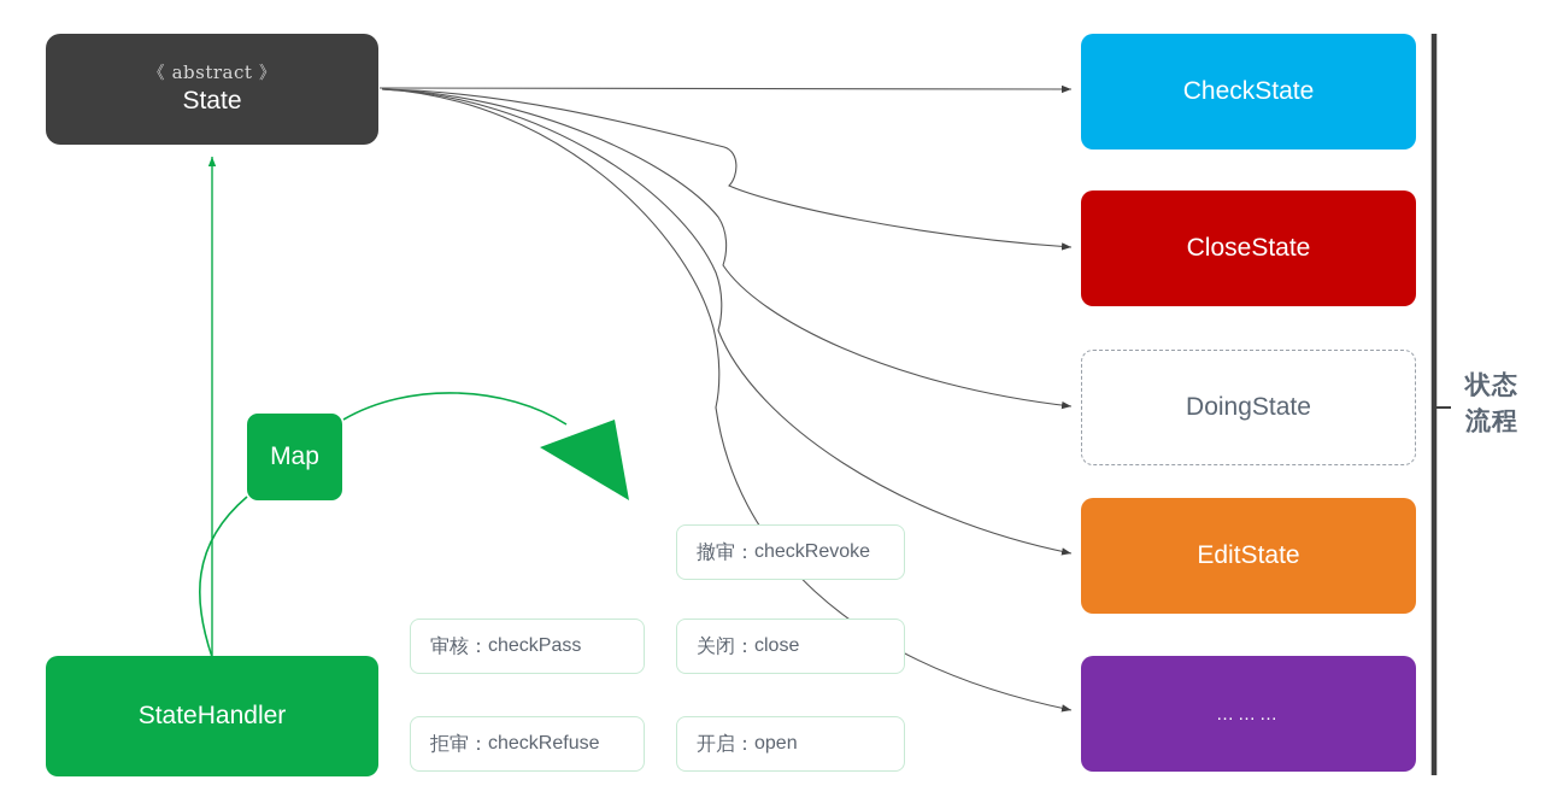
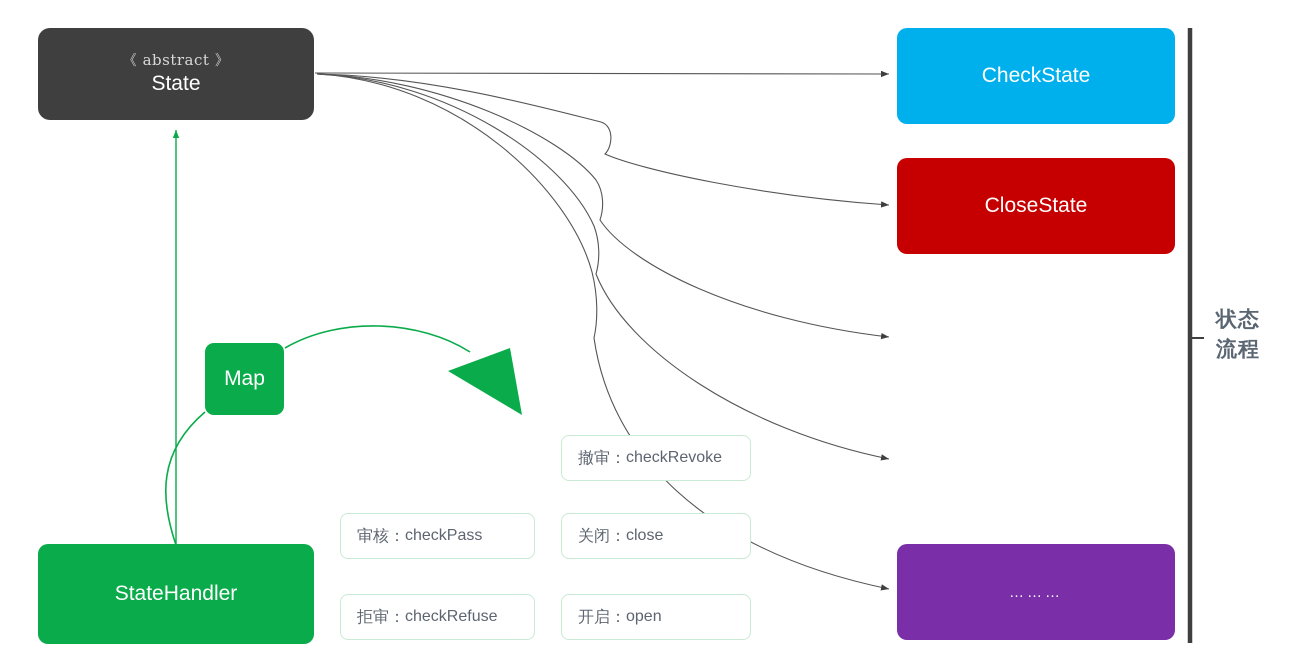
  《 abstract 》
  State
  CheckState
  CloseState
- DoingState
- EditState
  ………
  Map
  StateHandler
  审核：
  checkPass
  拒审：
  checkRefuse
  撤审：
  checkRevoke
  关闭：
  close
  开启：
  open
  状态
  流程
